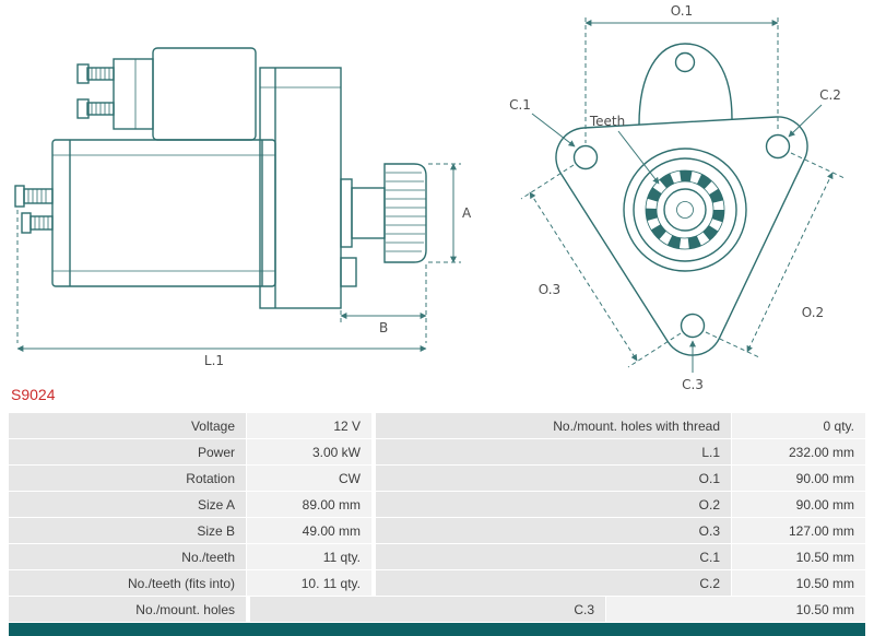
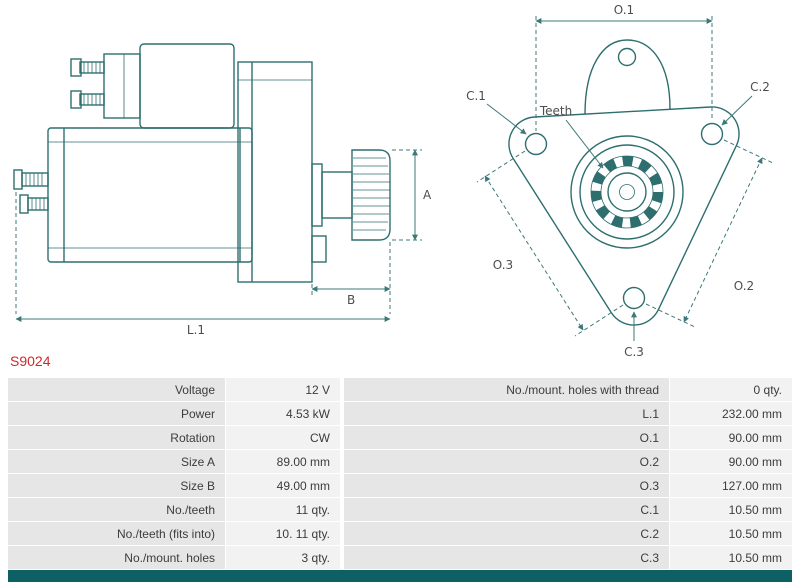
  A
  B
  L.1
  O.1
  O.3
  O.2
  C.1
  C.2
  C.3
  Teeth
  S9024
  Voltage
  12 V
  No./mount. holes with thread
  0 qty.
  Power
- 3.00 kW
+ 4.53 kW
  L.1
  232.00 mm
  Rotation
  CW
  O.1
  90.00 mm
  Size A
  89.00 mm
  O.2
  90.00 mm
  Size B
  49.00 mm
  O.3
  127.00 mm
  No./teeth
  11 qty.
  C.1
  10.50 mm
  No./teeth (fits into)
  10. 11 qty.
  C.2
  10.50 mm
  No./mount. holes
+ 3 qty.
  C.3
  10.50 mm
